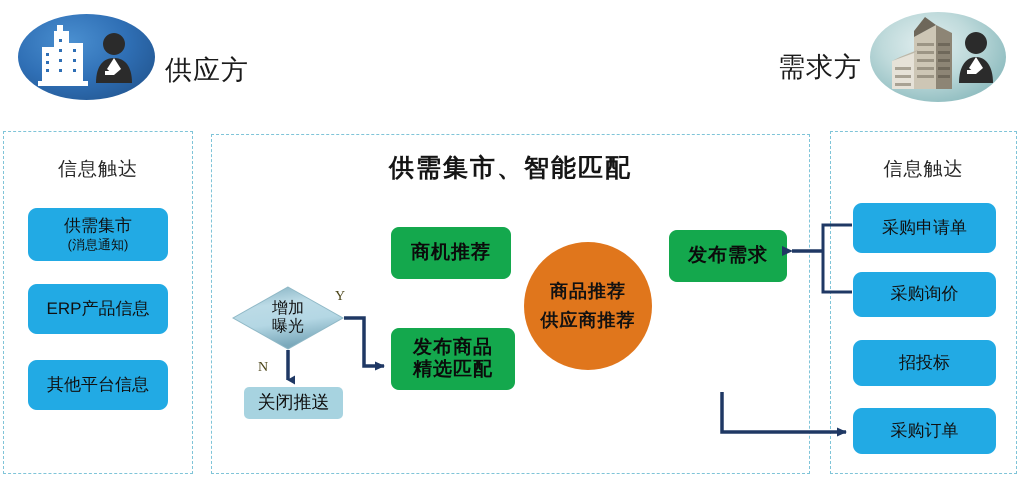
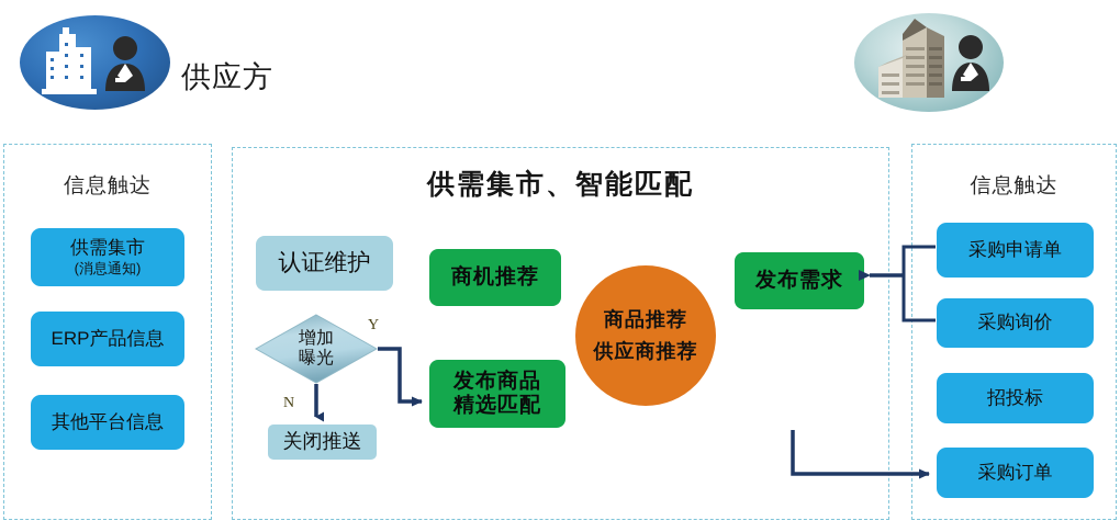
  供应方
- 需求方
  信息触达
  供需集市
  (消息通知)
  ERP产品信息
  其他平台信息
  供需集市、智能匹配
+ 认证维护
  商机推荐
  发布商品
  精选匹配
  发布需求
  关闭推送
  商品推荐
  供应商推荐
  增加
  曝光
  Y
  N
  信息触达
  采购申请单
  采购询价
  招投标
  采购订单
